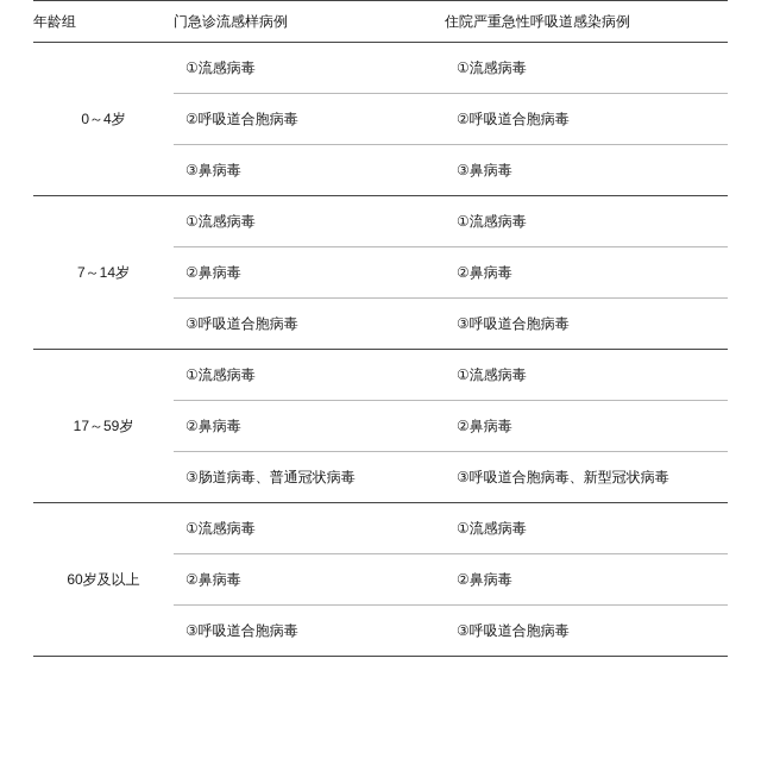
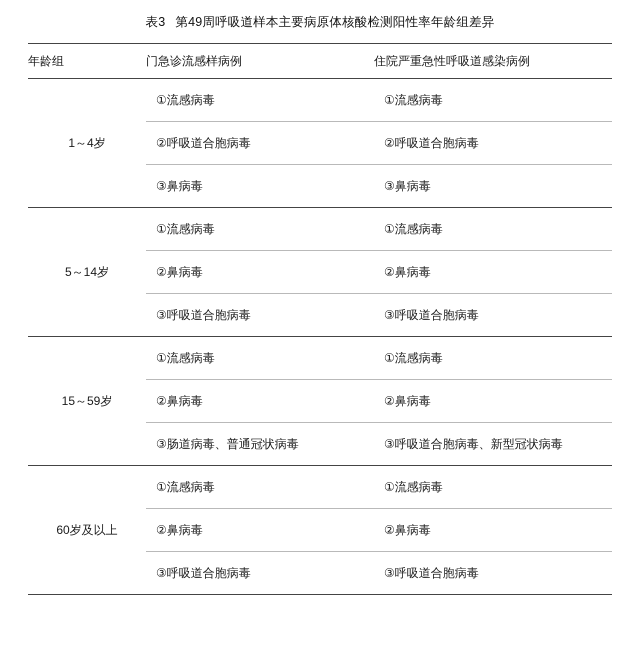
+ 表3 第49周呼吸道样本主要病原体核酸检测阳性率年龄组差异
  年龄组	门急诊流感样病例	住院严重急性呼吸道感染病例
- 0～4岁	①流感病毒	①流感病毒
+ 1～4岁	①流感病毒	①流感病毒
  ②呼吸道合胞病毒	②呼吸道合胞病毒
  ③鼻病毒	③鼻病毒
- 7～14岁	①流感病毒	①流感病毒
+ 5～14岁	①流感病毒	①流感病毒
  ②鼻病毒	②鼻病毒
  ③呼吸道合胞病毒	③呼吸道合胞病毒
- 17～59岁	①流感病毒	①流感病毒
+ 15～59岁	①流感病毒	①流感病毒
  ②鼻病毒	②鼻病毒
  ③肠道病毒、普通冠状病毒	③呼吸道合胞病毒、新型冠状病毒
  60岁及以上	①流感病毒	①流感病毒
  ②鼻病毒	②鼻病毒
  ③呼吸道合胞病毒	③呼吸道合胞病毒
